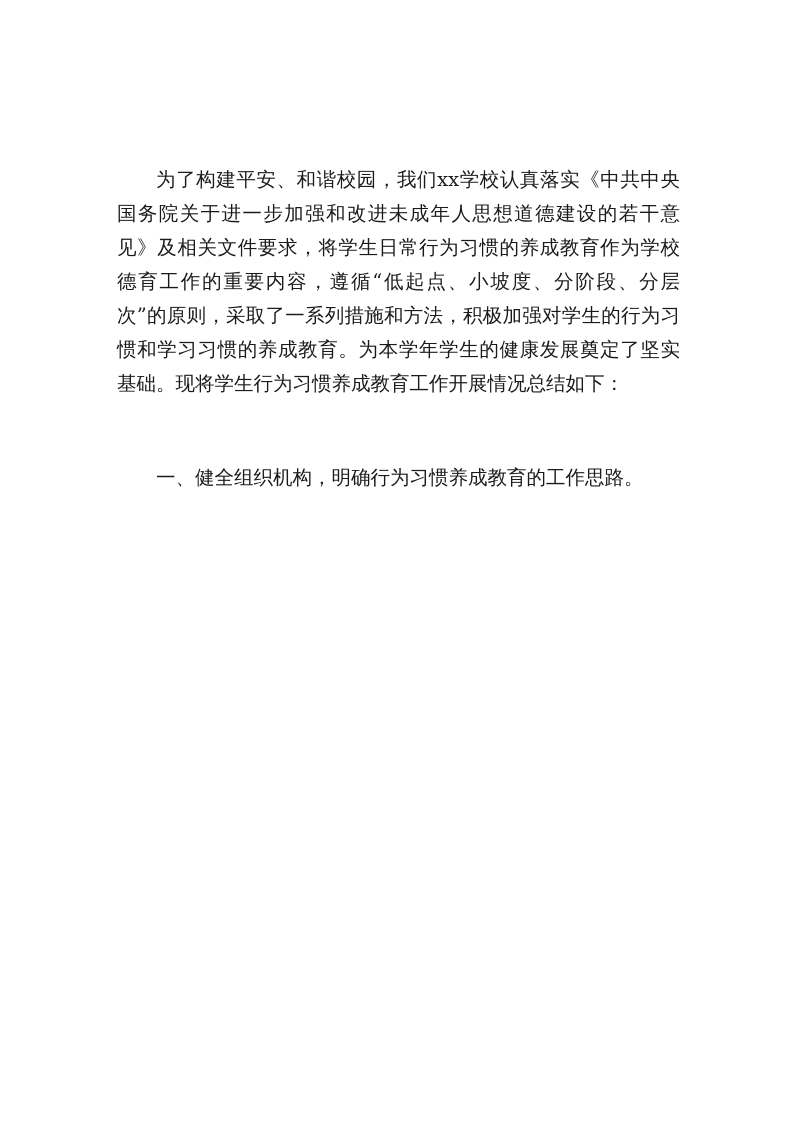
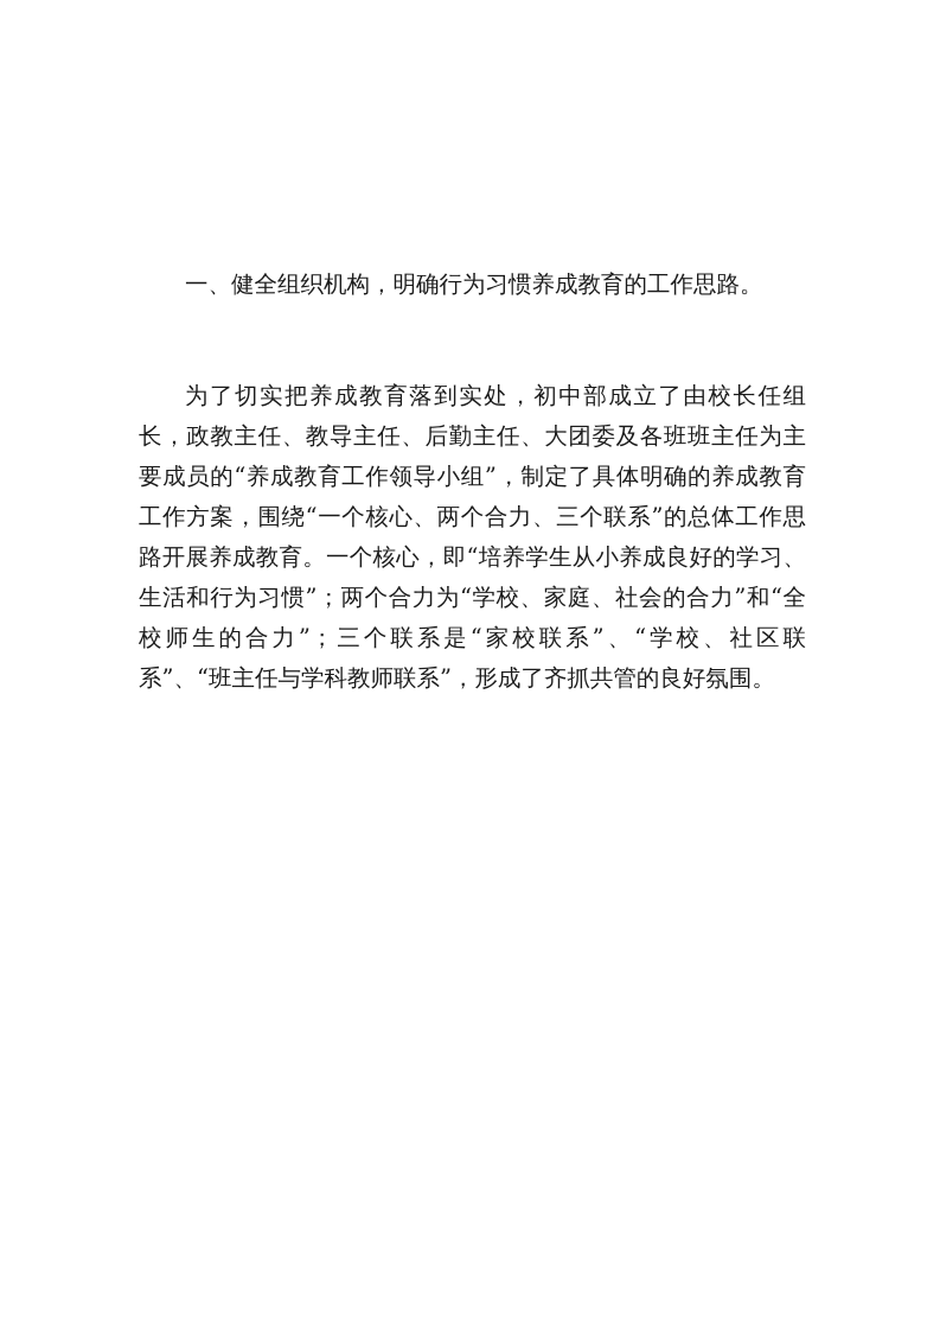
- 为了构建平安、和谐校园，我们xx学校认真落实《中共中央国务院关于进一步加强和改进未成年人思想道德建设的若干意见》及相关文件要求，将学生日常行为习惯的养成教育作为学校德育工作的重要内容，遵循“低起点、小坡度、分阶段、分层次”的原则，采取了一系列措施和方法，积极加强对学生的行为习惯和学习习惯的养成教育。为本学年学生的健康发展奠定了坚实基础。现将学生行为习惯养成教育工作开展情况总结如下：
  一、健全组织机构，明确行为习惯养成教育的工作思路。
+ 为了切实把养成教育落到实处，初中部成立了由校长任组长，政教主任、教导主任、后勤主任、大团委及各班班主任为主要成员的“养成教育工作领导小组”，制定了具体明确的养成教育工作方案，围绕“一个核心、两个合力、三个联系”的总体工作思路开展养成教育。一个核心，即“培养学生从小养成良好的学习、生活和行为习惯”；两个合力为“学校、家庭、社会的合力”和“全校师生的合力”；三个联系是“家校联系”、“学校、社区联系”、“班主任与学科教师联系”，形成了齐抓共管的良好氛围。
